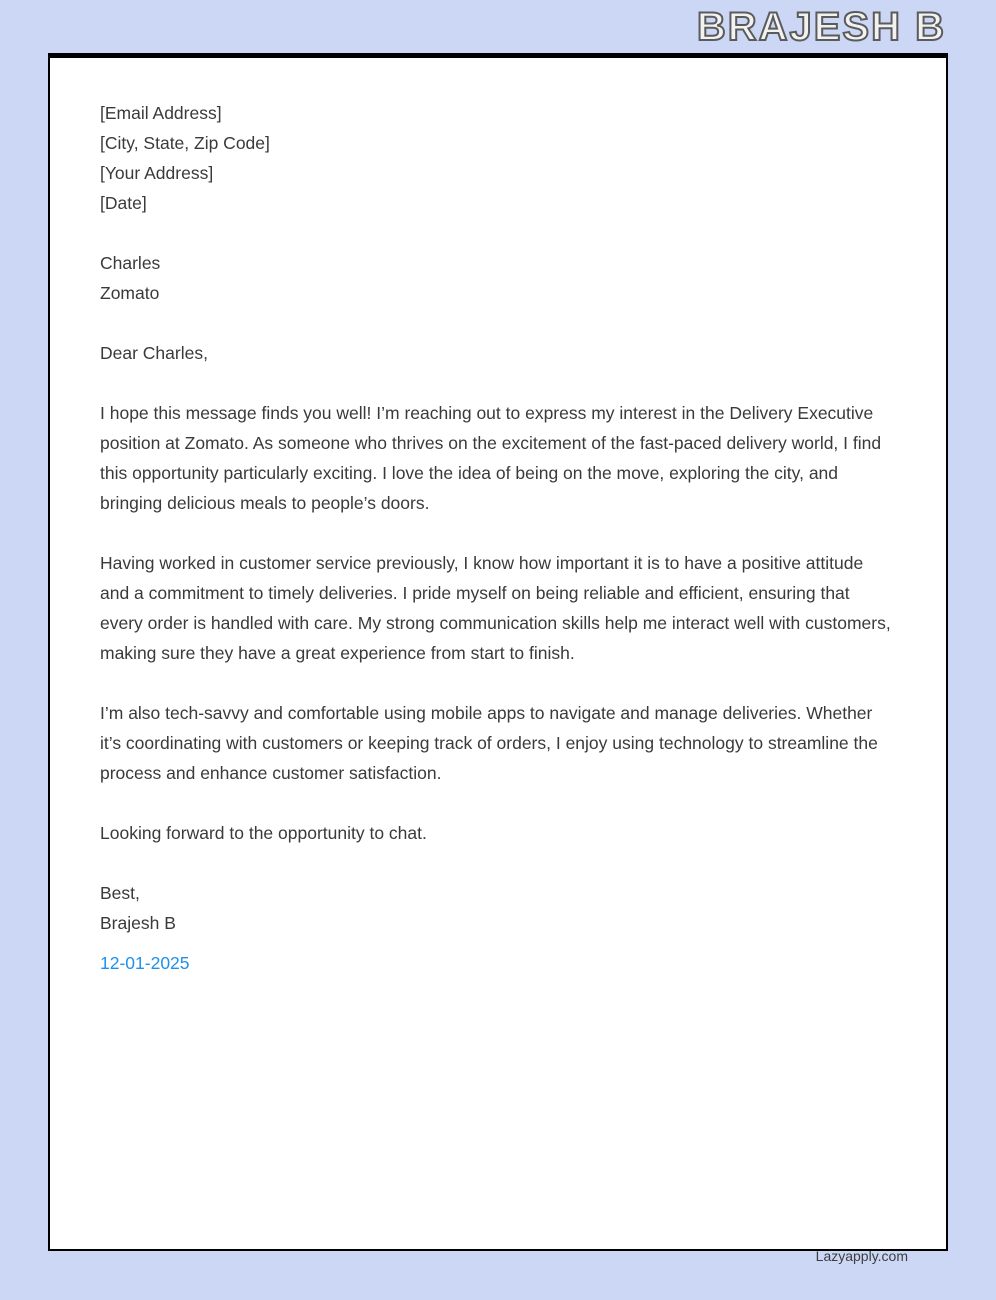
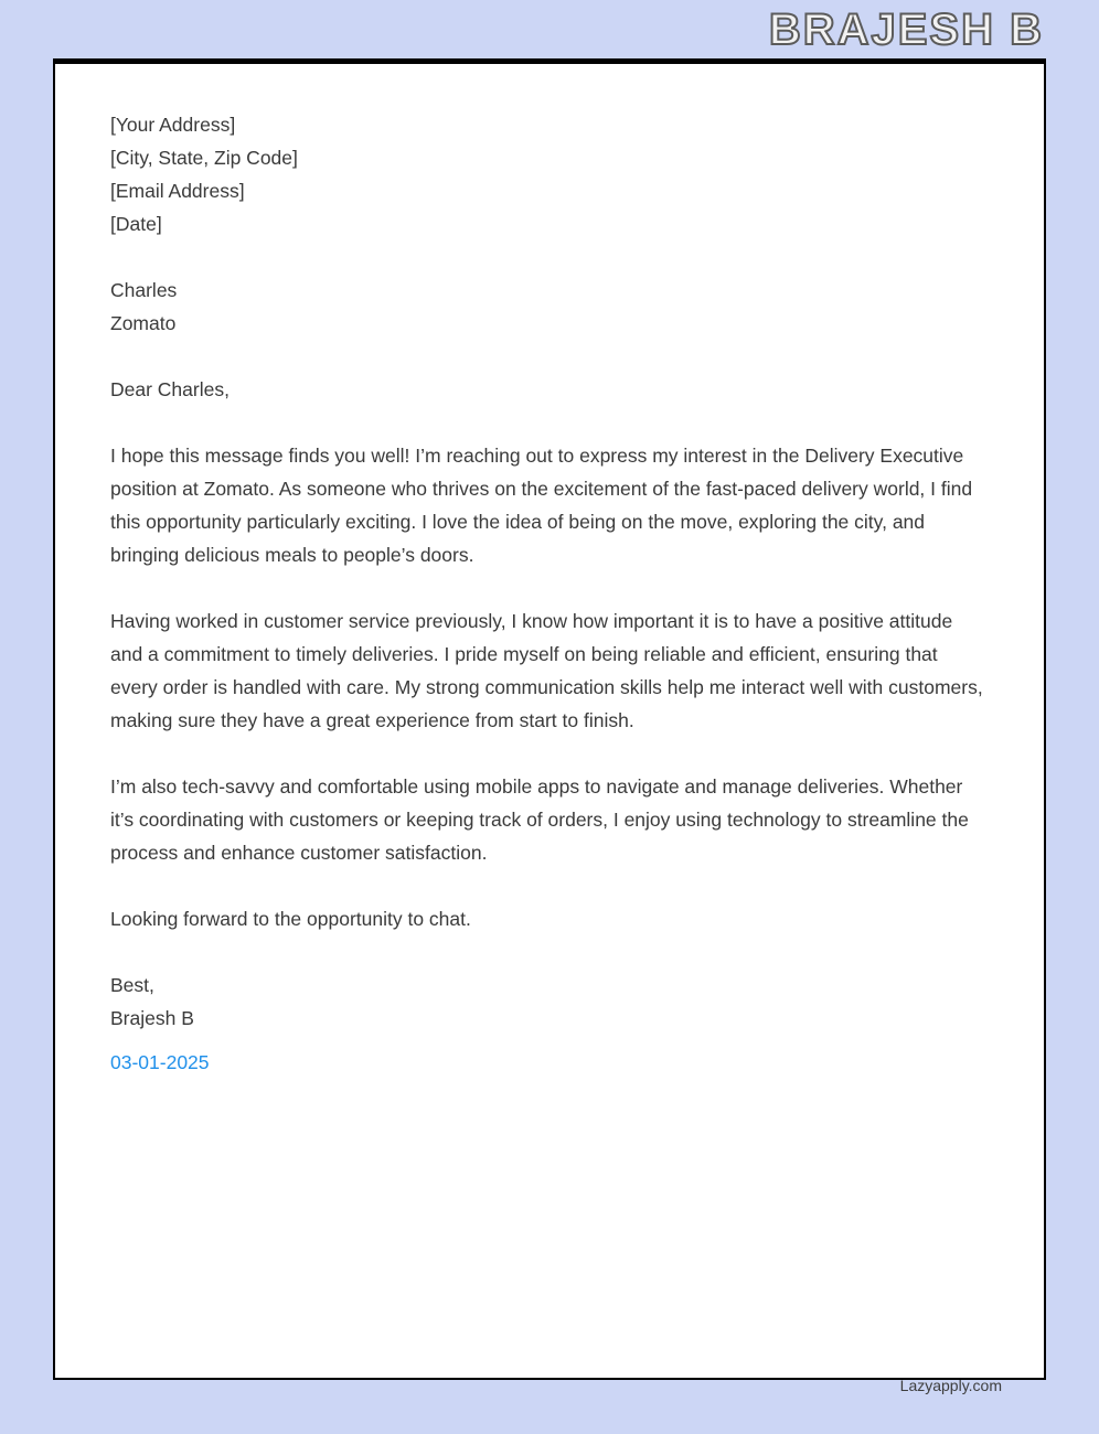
  BRAJESH B
- [Email Address]
+ [Your Address]
  [City, State, Zip Code]
- [Your Address]
+ [Email Address]
  [Date]
  Charles
  Zomato
  Dear Charles,
  I hope this message finds you well! I’m reaching out to express my interest in the Delivery Executive position at Zomato. As someone who thrives on the excitement of the fast-paced delivery world, I find this opportunity particularly exciting. I love the idea of being on the move, exploring the city, and bringing delicious meals to people’s doors.
  Having worked in customer service previously, I know how important it is to have a positive attitude and a commitment to timely deliveries. I pride myself on being reliable and efficient, ensuring that every order is handled with care. My strong communication skills help me interact well with customers, making sure they have a great experience from start to finish.
  I’m also tech-savvy and comfortable using mobile apps to navigate and manage deliveries. Whether it’s coordinating with customers or keeping track of orders, I enjoy using technology to streamline the process and enhance customer satisfaction.
  Looking forward to the opportunity to chat.
  Best,
  Brajesh B
- 12-01-2025
+ 03-01-2025
  Lazyapply.com
